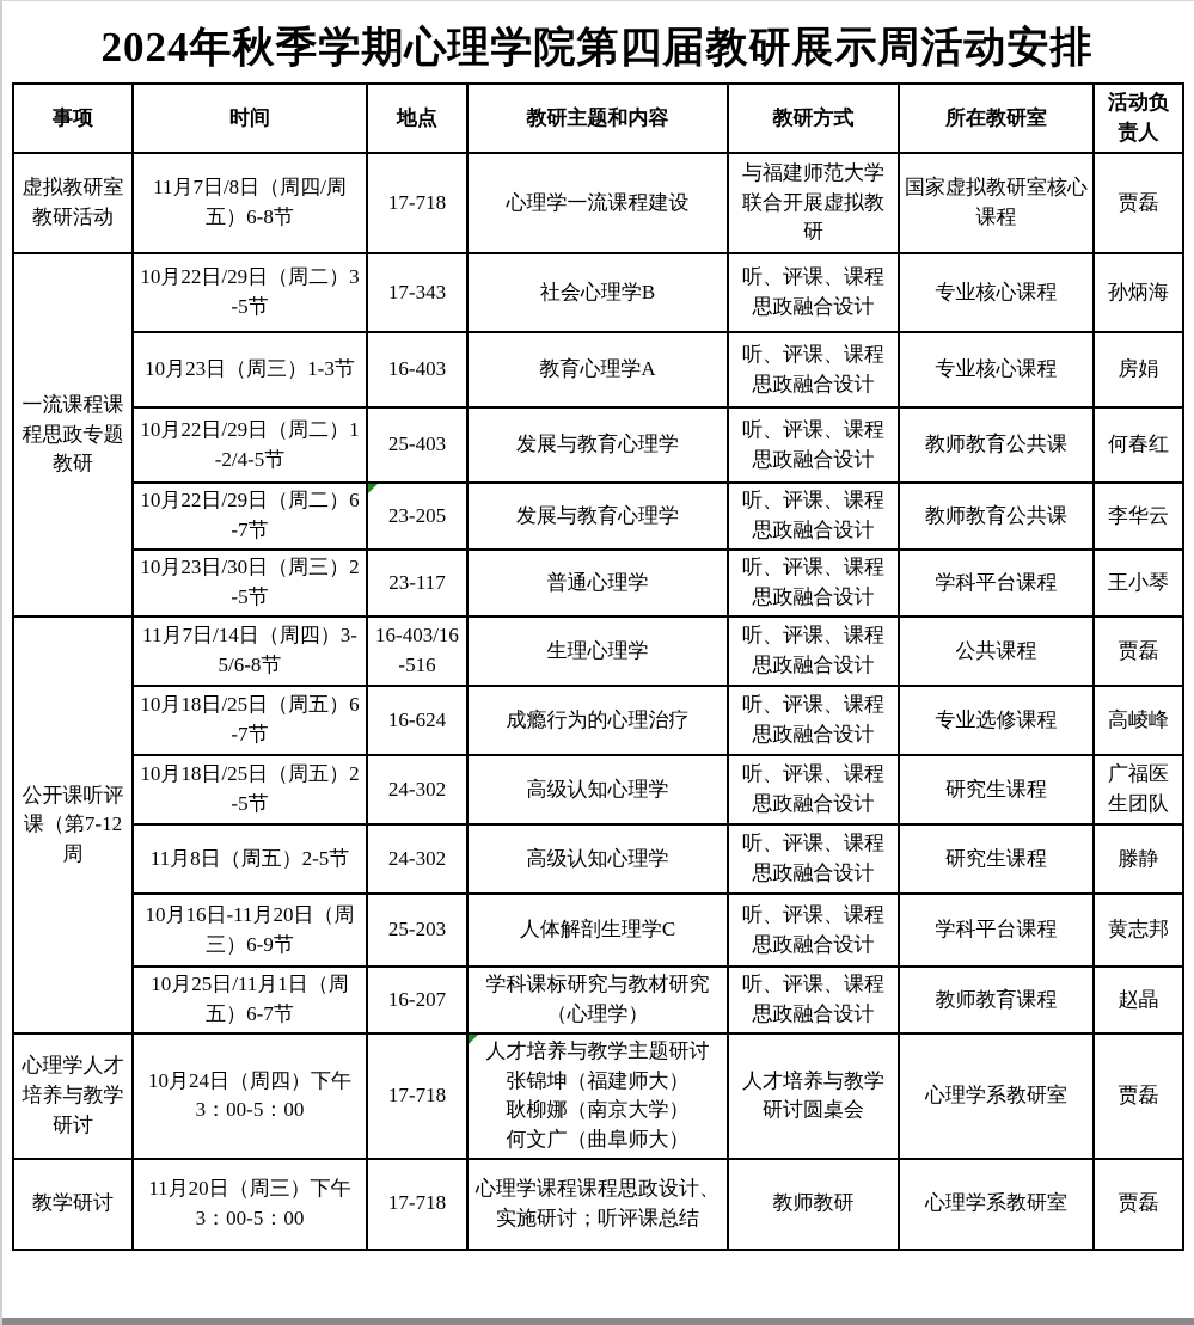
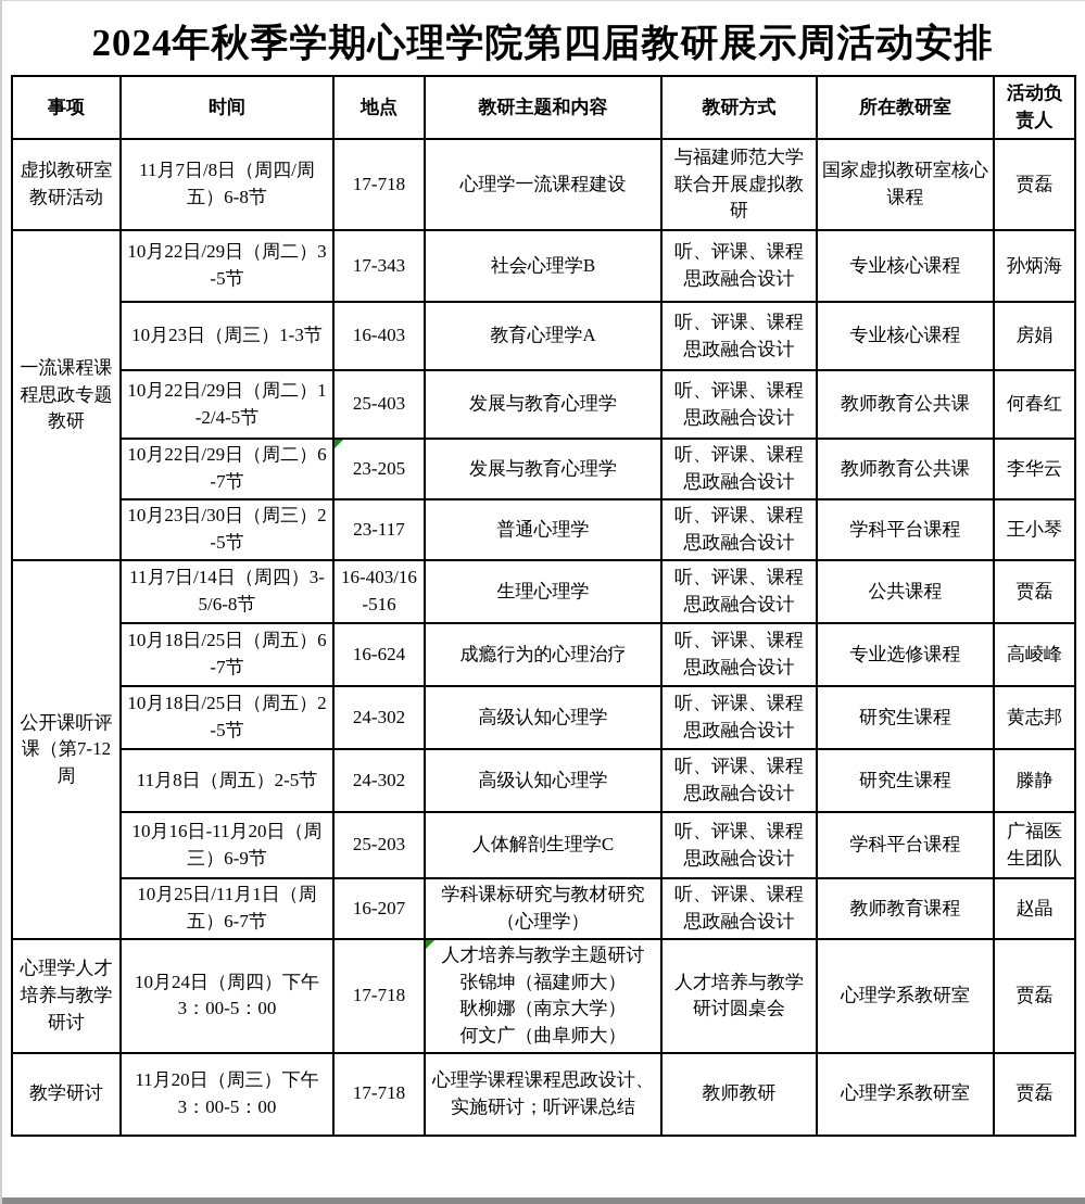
  2024年秋季学期心理学院第四届教研展示周活动安排
  事项	时间	地点	教研主题和内容	教研方式	所在教研室	活动负责人
  虚拟教研室教研活动	11月7日/8日（周四/周五）6-8节	17-718	心理学一流课程建设	与福建师范大学联合开展虚拟教研	国家虚拟教研室核心课程	贾磊
  一流课程课程思政专题教研	10月22日/29日（周二）3-5节	17-343	社会心理学B	听、评课、课程思政融合设计	专业核心课程	孙炳海
  10月23日（周三）1-3节	16-403	教育心理学A	听、评课、课程思政融合设计	专业核心课程	房娟
  10月22日/29日（周二）1-2/4-5节	25-403	发展与教育心理学	听、评课、课程思政融合设计	教师教育公共课	何春红
  10月22日/29日（周二）6-7节	23-205	发展与教育心理学	听、评课、课程思政融合设计	教师教育公共课	李华云
  10月23日/30日（周三）2-5节	23-117	普通心理学	听、评课、课程思政融合设计	学科平台课程	王小琴
  公开课听评课（第7-12周	11月7日/14日（周四）3-5/6-8节	16-403/16-516	生理心理学	听、评课、课程思政融合设计	公共课程	贾磊
  10月18日/25日（周五）6-7节	16-624	成瘾行为的心理治疗	听、评课、课程思政融合设计	专业选修课程	高崚峰
- 10月18日/25日（周五）2-5节	24-302	高级认知心理学	听、评课、课程思政融合设计	研究生课程	广福医生团队
+ 10月18日/25日（周五）2-5节	24-302	高级认知心理学	听、评课、课程思政融合设计	研究生课程	黄志邦
  11月8日（周五）2-5节	24-302	高级认知心理学	听、评课、课程思政融合设计	研究生课程	滕静
- 10月16日-11月20日（周三）6-9节	25-203	人体解剖生理学C	听、评课、课程思政融合设计	学科平台课程	黄志邦
+ 10月16日-11月20日（周三）6-9节	25-203	人体解剖生理学C	听、评课、课程思政融合设计	学科平台课程	广福医生团队
  10月25日/11月1日（周五）6-7节	16-207	学科课标研究与教材研究（心理学）	听、评课、课程思政融合设计	教师教育课程	赵晶
  心理学人才培养与教学研讨	10月24日（周四）下午3：00-5：00	17-718	人才培养与教学主题研讨 张锦坤（福建师大） 耿柳娜（南京大学） 何文广（曲阜师大）	人才培养与教学研讨圆桌会	心理学系教研室	贾磊
  教学研讨	11月20日（周三）下午3：00-5：00	17-718	心理学课程课程思政设计、实施研讨；听评课总结	教师教研	心理学系教研室	贾磊
